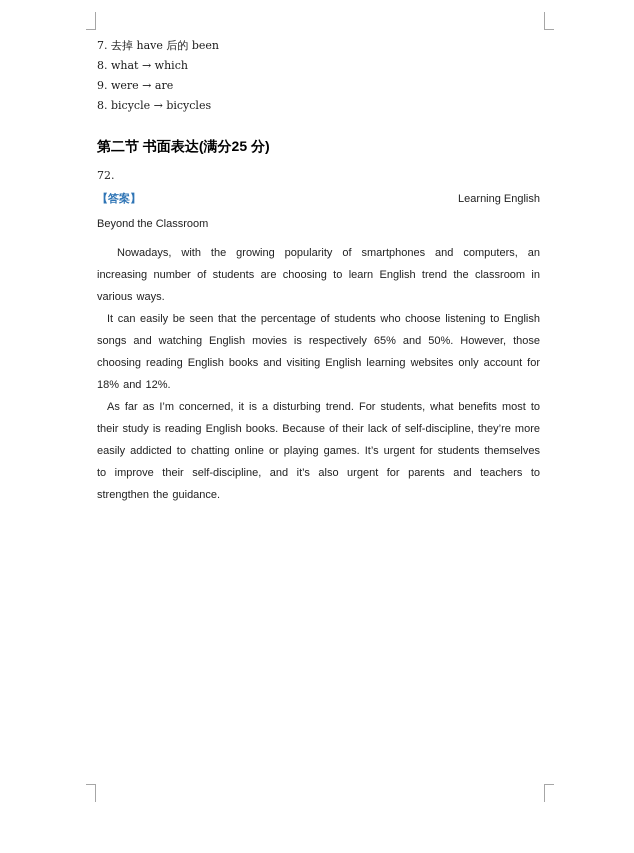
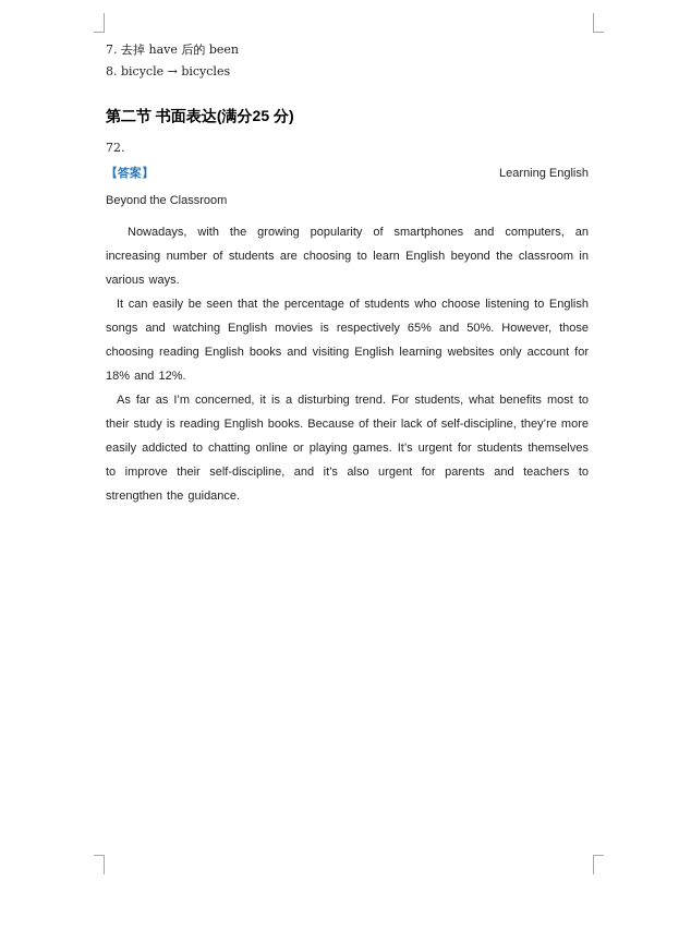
  7. 去掉 have 后的 been
- 8. what → which
- 9. were → are
  8. bicycle → bicycles
  第二节 书面表达(满分25 分)
  72.
  【答案】
  Learning English
  Beyond the Classroom
- Nowadays, with the growing popularity of smartphones and computers, an increasing number of students are choosing to learn English trend the classroom in various ways.
+ Nowadays, with the growing popularity of smartphones and computers, an increasing number of students are choosing to learn English beyond the classroom in various ways.
  It can easily be seen that the percentage of students who choose listening to English songs and watching English movies is respectively 65% and 50%. However, those choosing reading English books and visiting English learning websites only account for 18% and 12%.
  As far as I’m concerned, it is a disturbing trend. For students, what benefits most to their study is reading English books. Because of their lack of self-discipline, they’re more easily addicted to chatting online or playing games. It’s urgent for students themselves to improve their self-discipline, and it’s also urgent for parents and teachers to strengthen the guidance.
